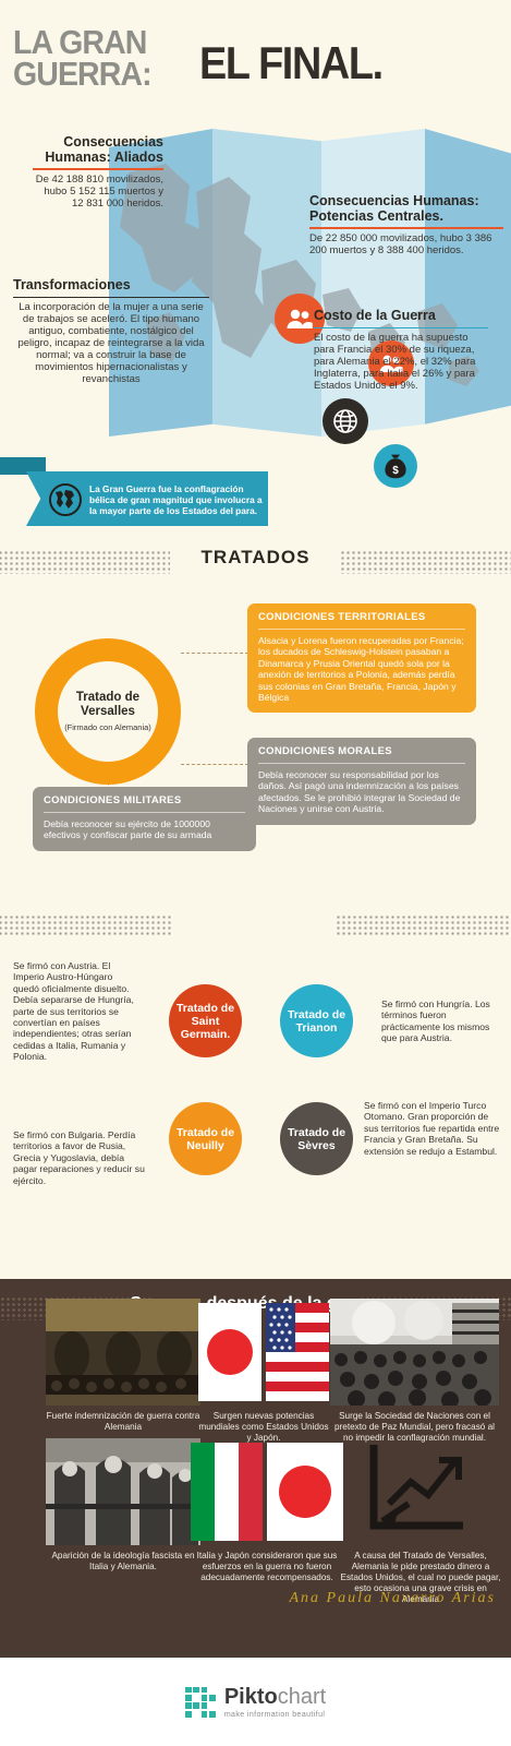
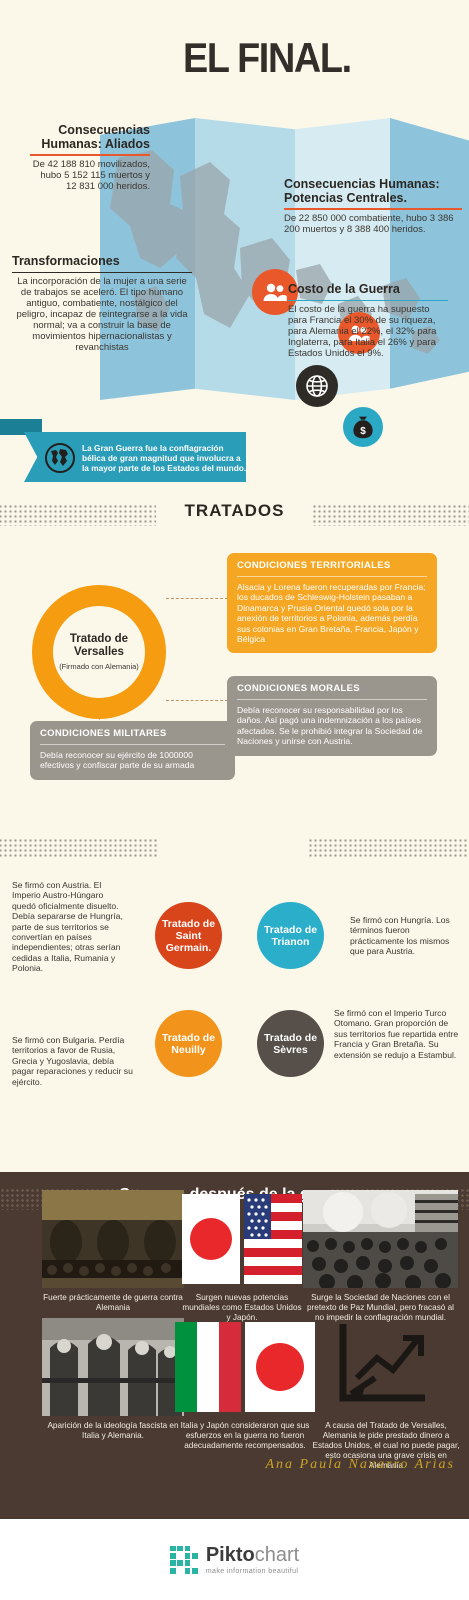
- LA GRAN
- GUERRA:
  EL FINAL.
  $
  Consecuencias Humanas: Aliados
  De 42 188 810 movilizados, hubo 5 152 115 muertos y 12 831 000 heridos.
  Consecuencias Humanas: Potencias Centrales.
- De 22 850 000 movilizados, hubo 3 386 200 muertos y 8 388 400 heridos.
+ De 22 850 000 combatiente, hubo 3 386 200 muertos y 8 388 400 heridos.
  Transformaciones
  La incorporación de la mujer a una serie de trabajos se aceleró. El tipo humano antiguo, combatiente, nostálgico del peligro, incapaz de reintegrarse a la vida normal; va a construir la base de movimientos hipernacionalistas y revanchistas
  Costo de la Guerra
  El costo de la guerra ha supuesto para Francia el 30% de su riqueza, para Alemania el 22%, el 32% para Inglaterra, para Italia el 26% y para Estados Unidos el 9%.
- La Gran Guerra fue la conflagración bélica de gran magnitud que involucra a la mayor parte de los Estados del para.
+ La Gran Guerra fue la conflagración bélica de gran magnitud que involucra a la mayor parte de los Estados del mundo.
  TRATADOS
  Tratado de Versalles
  (Firmado con Alemania)
  CONDICIONES TERRITORIALES
  Alsacia y Lorena fueron recuperadas por Francia; los ducados de Schleswig-Holstein pasaban a Dinamarca y Prusia Oriental quedó sola por la anexión de territorios a Polonia, además perdía sus colonias en Gran Bretaña, Francia, Japón y Bélgica
  CONDICIONES MORALES
  Debía reconocer su responsabilidad por los daños. Así pagó una indemnización a los países afectados. Se le prohibió integrar la Sociedad de Naciones y unirse con Austria.
  CONDICIONES MILITARES
  Debía reconocer su ejército de 1000000 efectivos y confiscar parte de su armada
  Se firmó con Austria. El Imperio Austro-Húngaro quedó oficialmente disuelto. Debía separarse de Hungría, parte de sus territorios se convertían en países independientes; otras serían cedidas a Italia, Rumania y Polonia.
  Tratado de Saint Germain.
  Tratado de Trianon
  Se firmó con Hungría. Los términos fueron prácticamente los mismos que para Austria.
  Se firmó con Bulgaria. Perdía territorios a favor de Rusia, Grecia y Yugoslavia, debía pagar reparaciones y reducir su ejército.
  Tratado de Neuilly
  Tratado de Sèvres
  Se firmó con el Imperio Turco Otomano. Gran proporción de sus territorios fue repartida entre Francia y Gran Bretaña. Su extensión se redujo a Estambul.
- Fuerte indemnización de guerra contra Alemania
+ Fuerte prácticamente de guerra contra Alemania
  Surgen nuevas potencias mundiales como Estados Unidos y Japón.
  Surge la Sociedad de Naciones con el pretexto de Paz Mundial, pero fracasó al no impedir la conflagración mundial.
  Aparición de la ideología fascista en Italia y Alemania.
  Italia y Japón consideraron que sus esfuerzos en la guerra no fueron adecuadamente recompensados.
  A causa del Tratado de Versalles, Alemania le pide prestado dinero a Estados Unidos, el cual no puede pagar, esto ocasiona una grave crisis en Alemania
  Ana Paula Navarro Arias
  Piktochart
